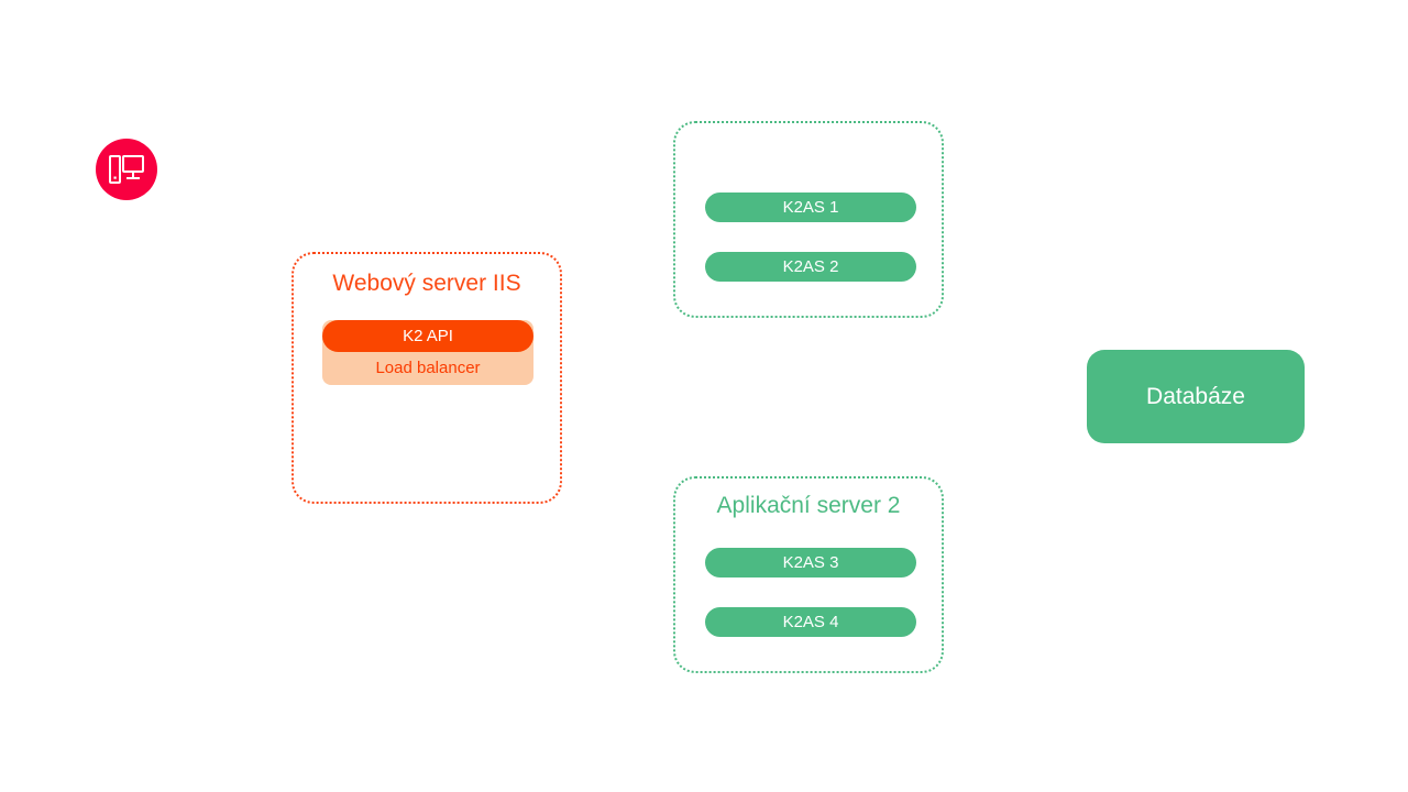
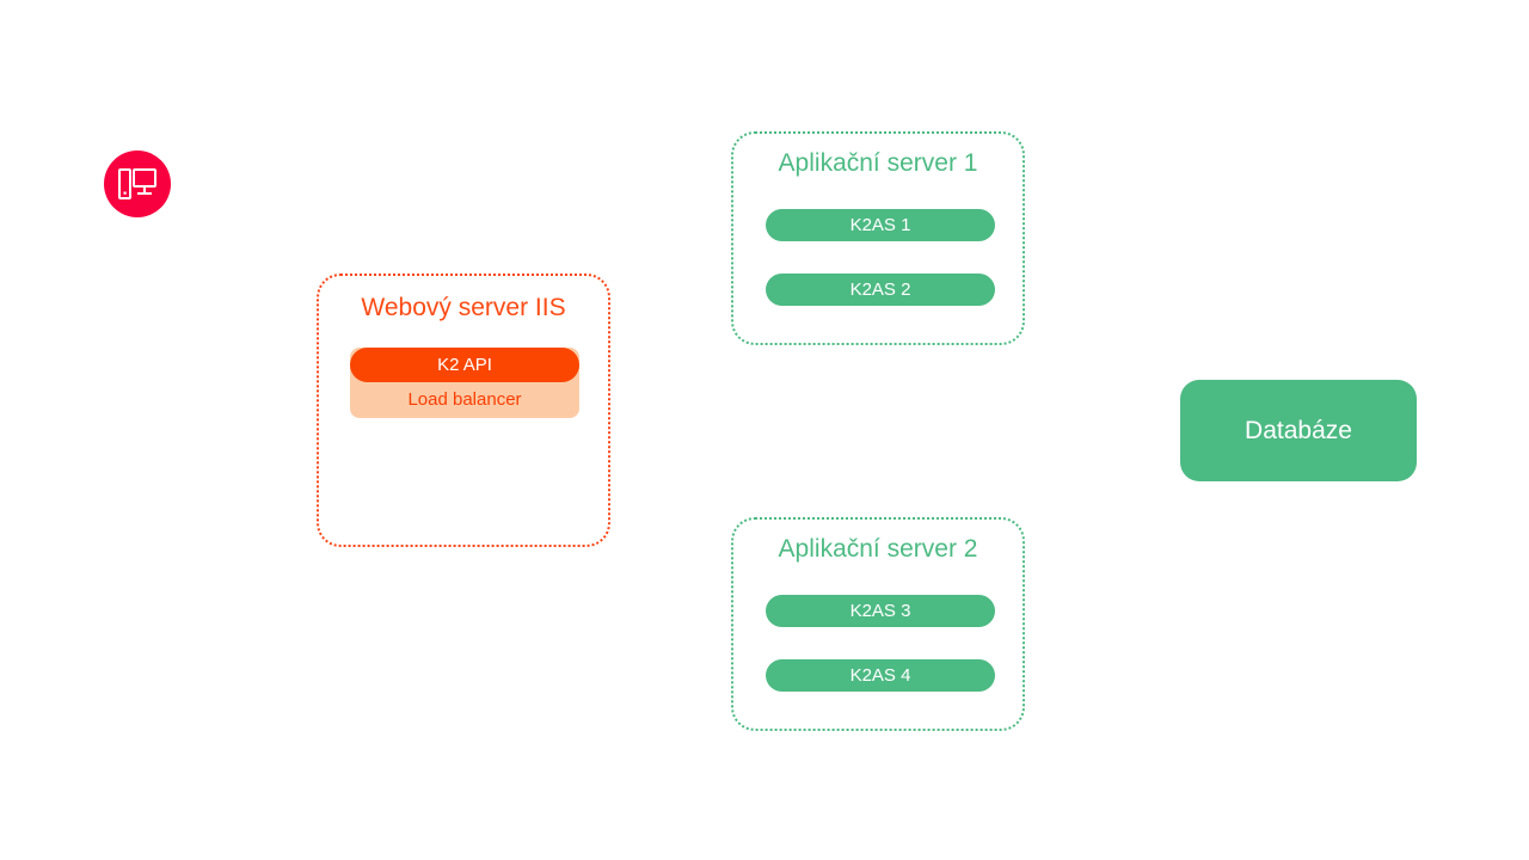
  Webový server IIS
  Load balancer
  K2 API
+ Aplikační server 1
  K2AS 1
  K2AS 2
  Aplikační server 2
  K2AS 3
  K2AS 4
  Databáze
